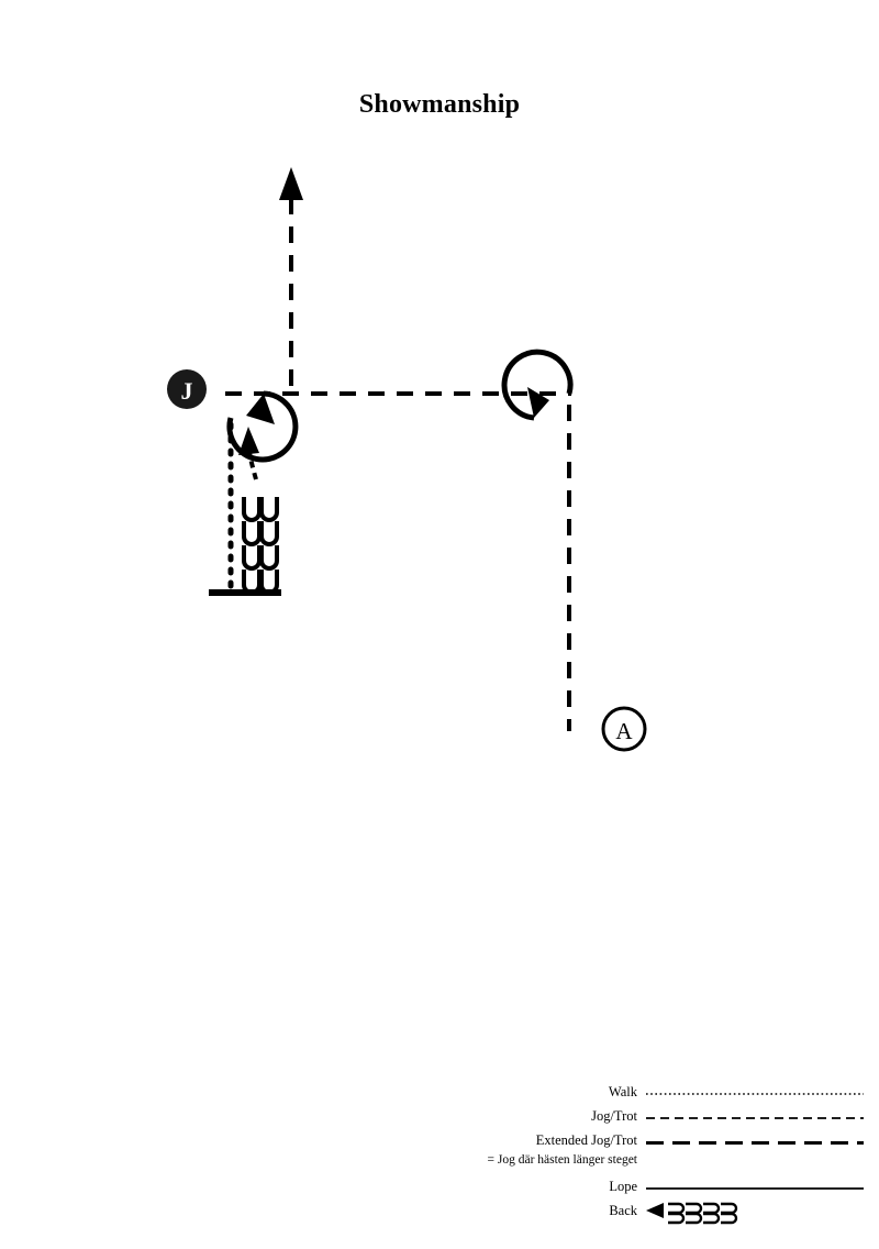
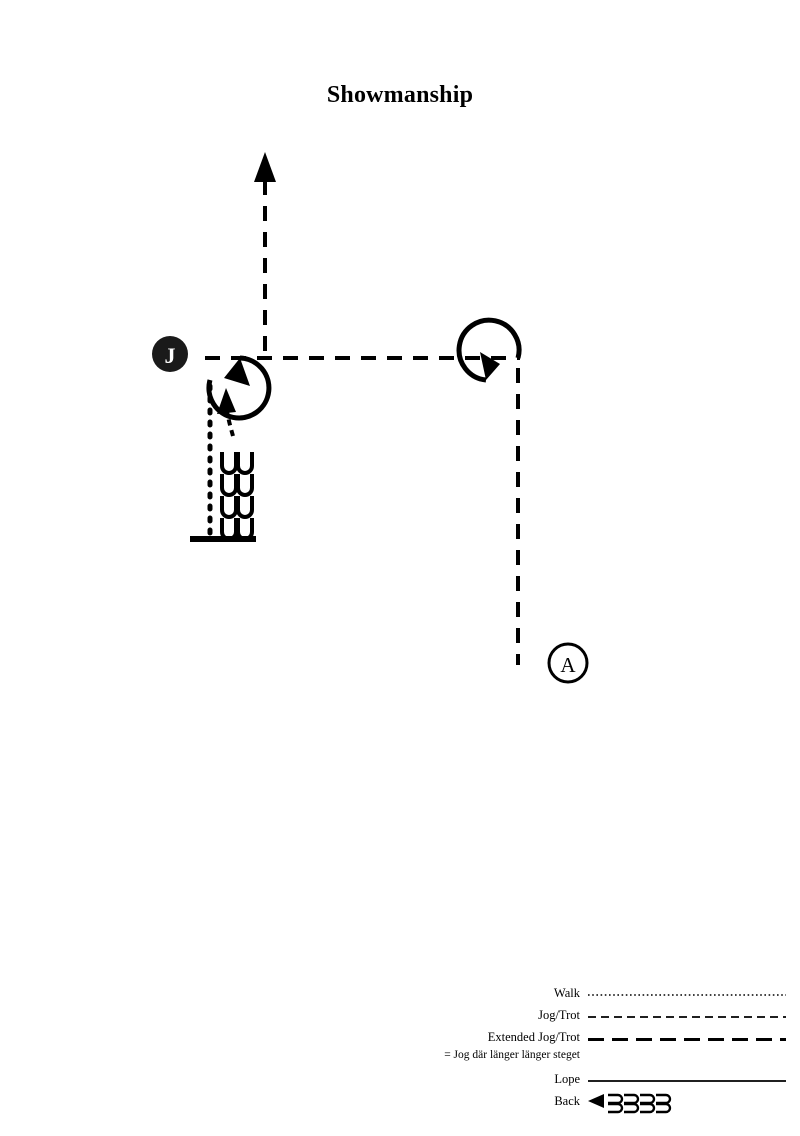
  Showmanship
  J
  A
  Walk
  Jog/Trot
  Extended Jog/Trot
- = Jog där hästen länger steget
+ = Jog där länger länger steget
  Lope
  Back
